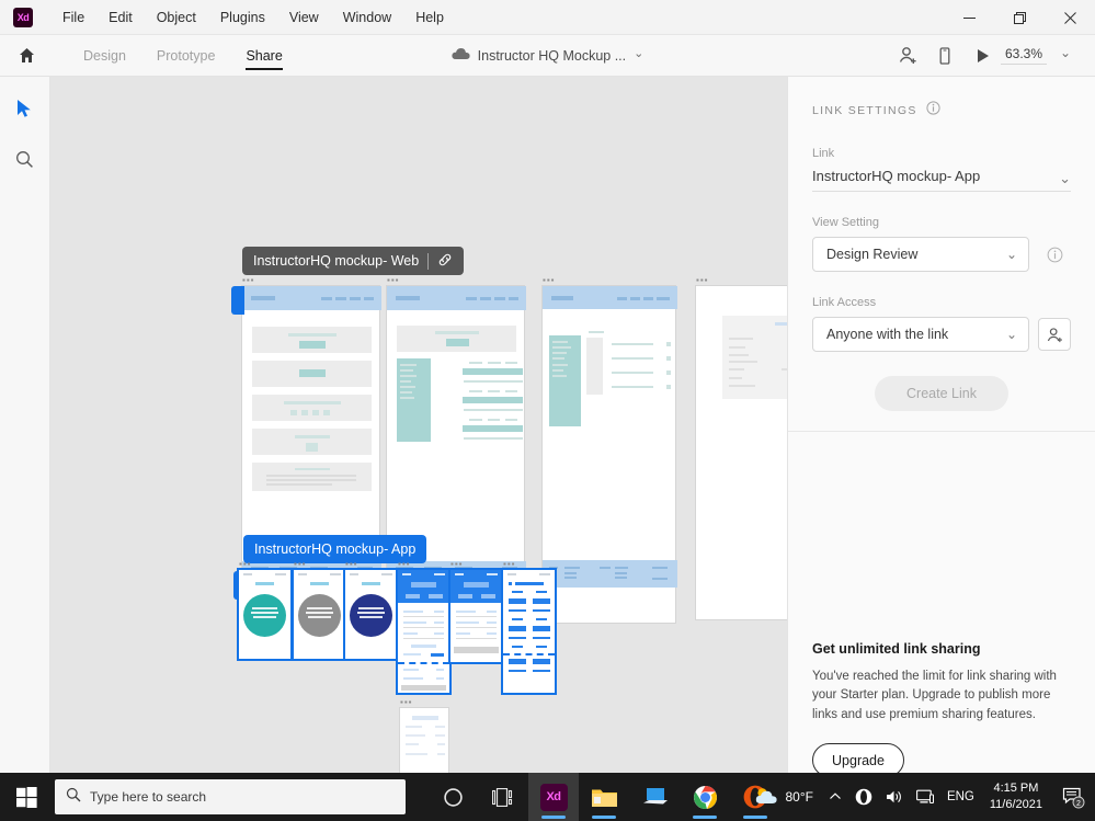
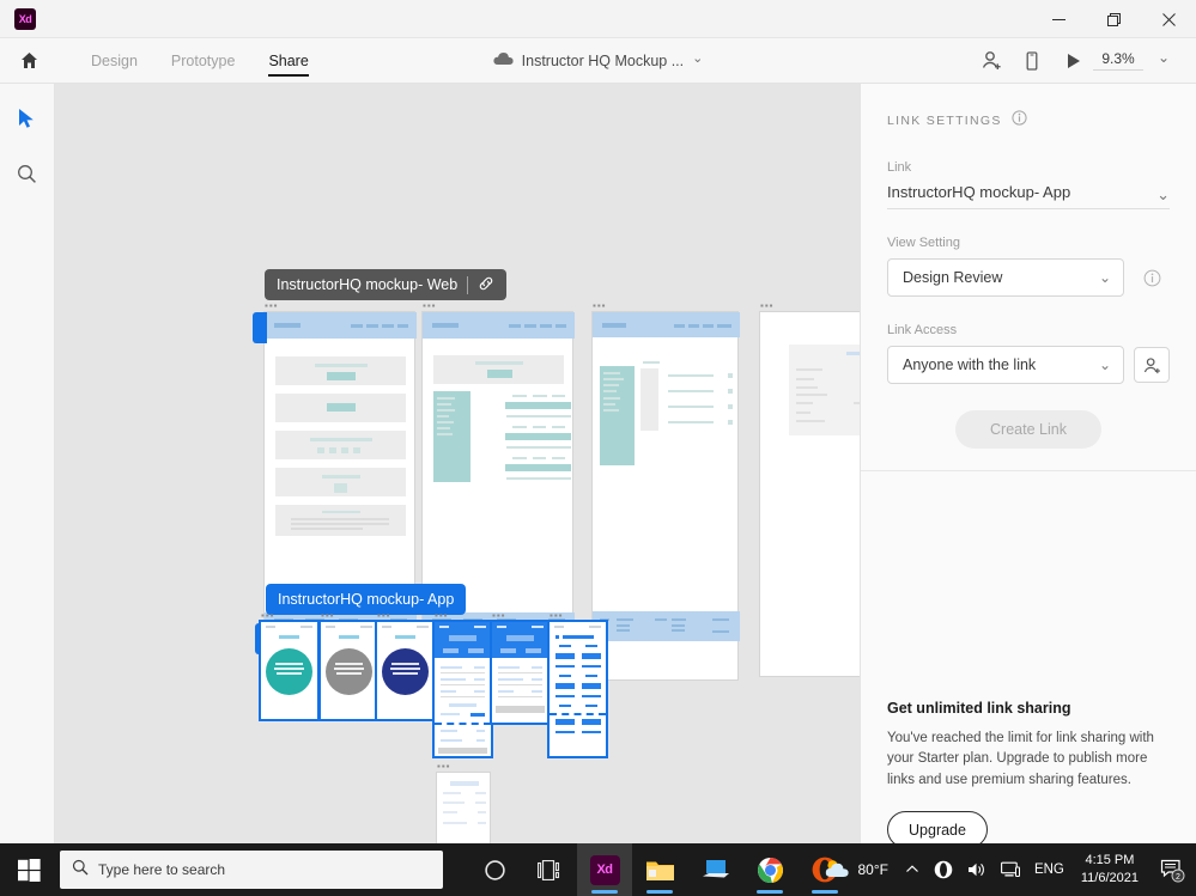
  Xd
- File
- Edit
- Object
- Plugins
- View
- Window
- Help
  Design
  Prototype
  Share
  Instructor HQ Mockup ...
  ⌄
- 63.3%
+ 9.3%
  ⌄
  ▪▪▪
  ▪▪▪
  ▪▪▪
  ▪▪▪
  InstructorHQ mockup- Web
  InstructorHQ mockup- App
  ▪▪▪
  ▪▪▪
  ▪▪▪
  ▪▪▪
  ▪▪▪
  ▪▪▪
  ▪▪▪
  LINK SETTINGS
  Link
  InstructorHQ mockup- App
  ⌄
  View Setting
  Design Review
  ⌄
  Link Access
  Anyone with the link
  ⌄
  Create Link
  Get unlimited link sharing
  You've reached the limit for link sharing with your Starter plan. Upgrade to publish more links and use premium sharing features.
  Upgrade
  Type here to search
  Xd
  80°F
  ENG
  4:15 PM
  11/6/2021
